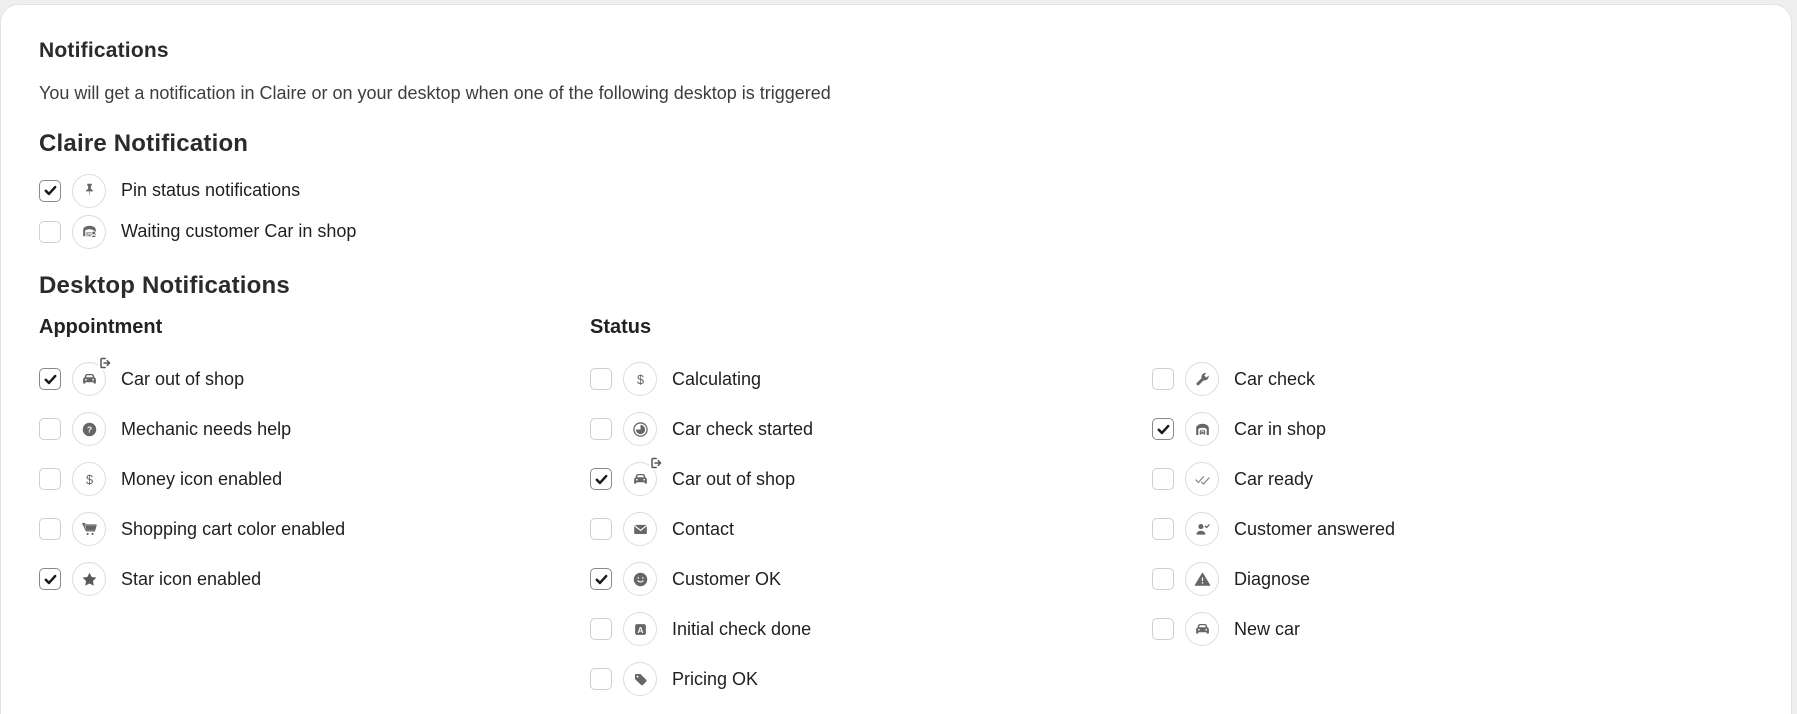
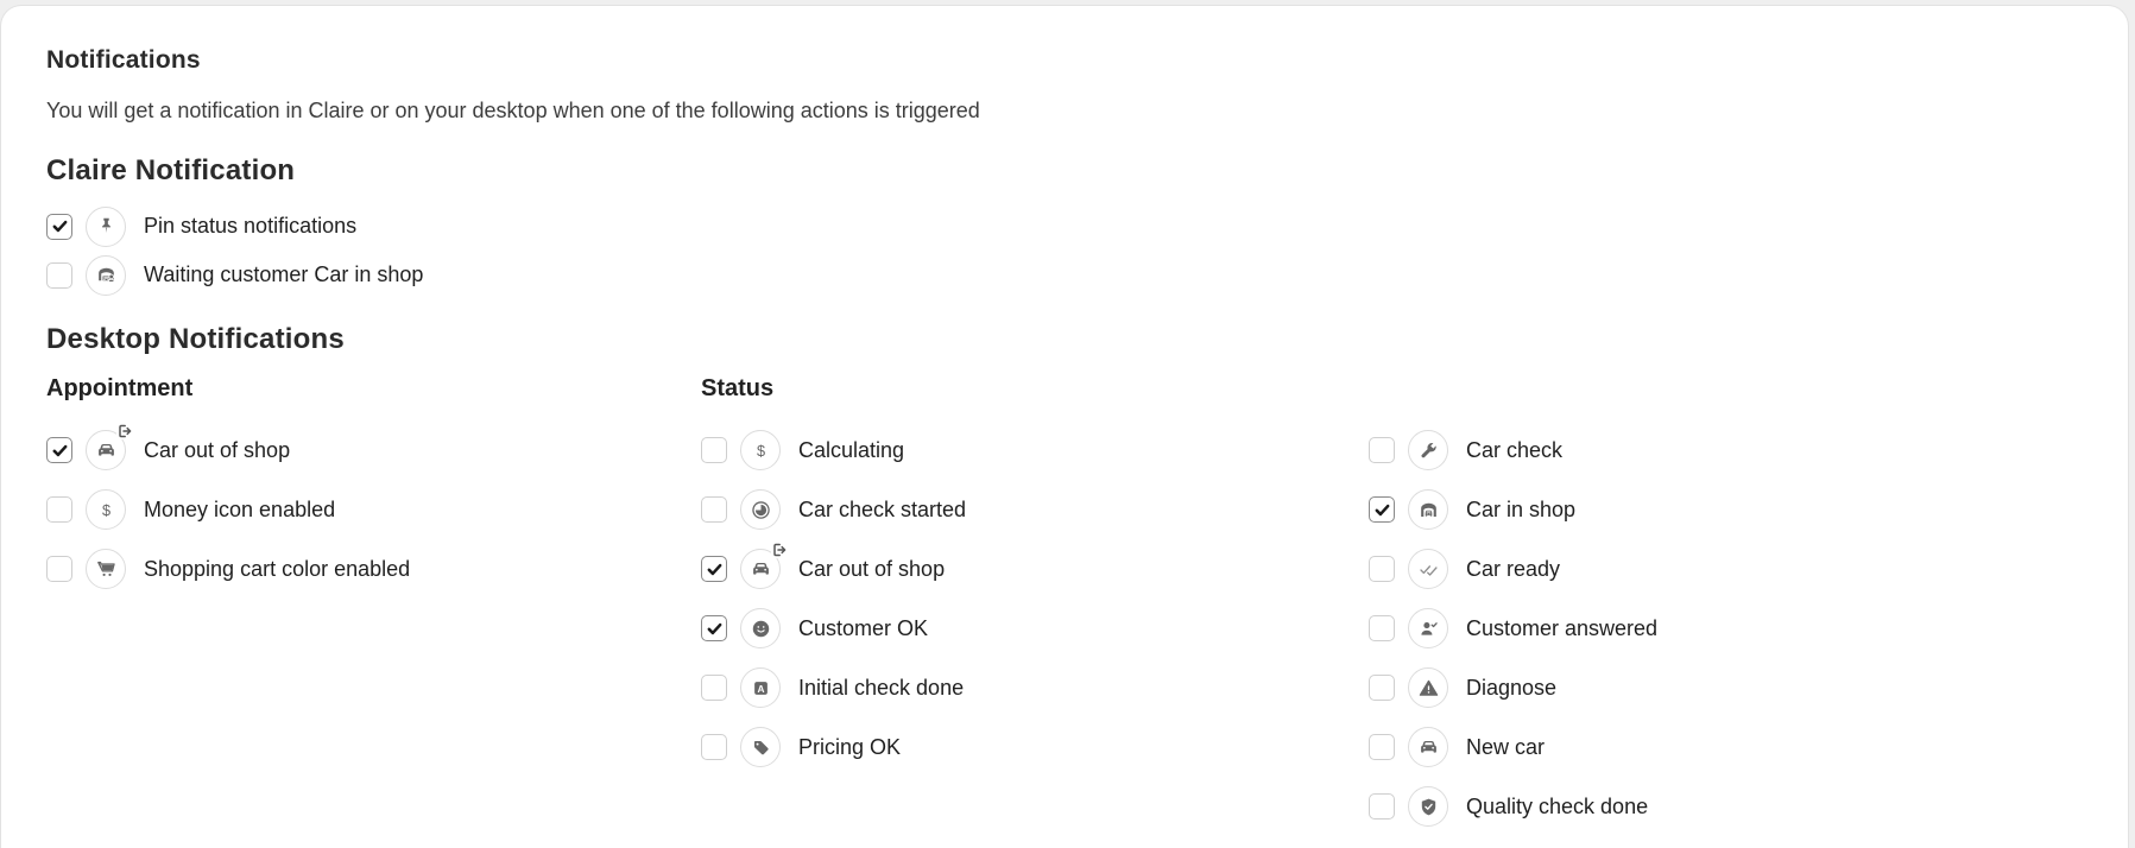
  Notifications
- You will get a notification in Claire or on your desktop when one of the following desktop is triggered
+ You will get a notification in Claire or on your desktop when one of the following actions is triggered
  Claire Notification
  Pin status notifications
  Waiting customer Car in shop
  Desktop Notifications
  Appointment
  Car out of shop
- ?
- Mechanic needs help
  $
  Money icon enabled
  Shopping cart color enabled
- Star icon enabled
  Status
  $
  Calculating
  Car check started
  Car out of shop
- Contact
  Customer OK
  A
  Initial check done
  Pricing OK
  Car check
  Car in shop
  Car ready
  Customer answered
  Diagnose
  New car
+ Quality check done
